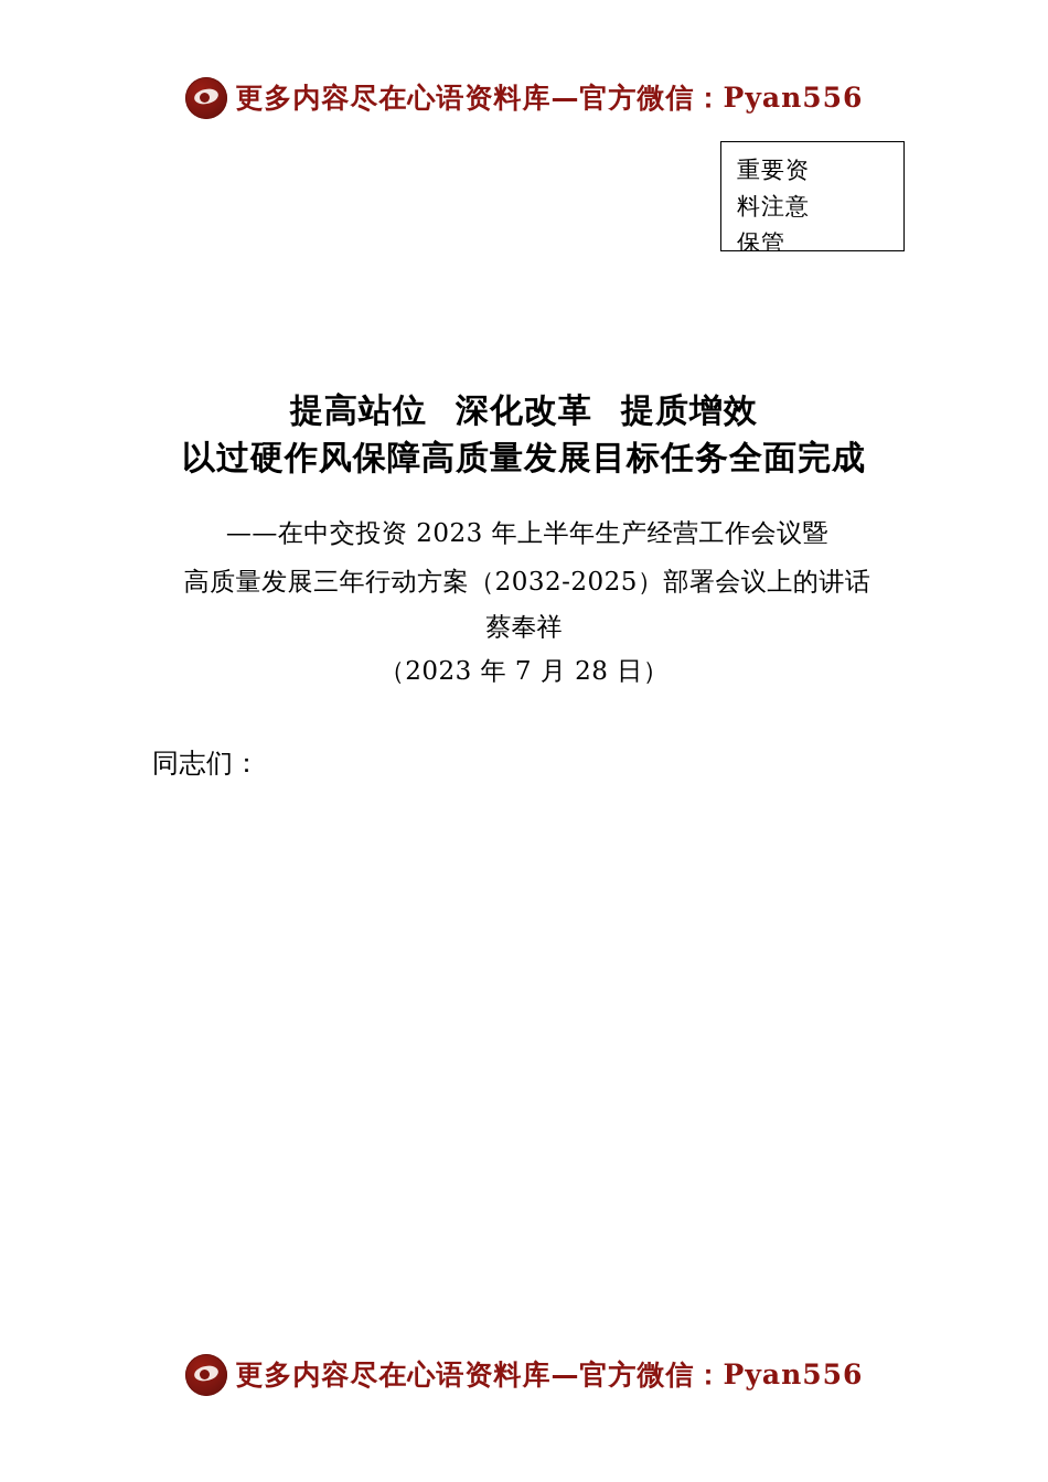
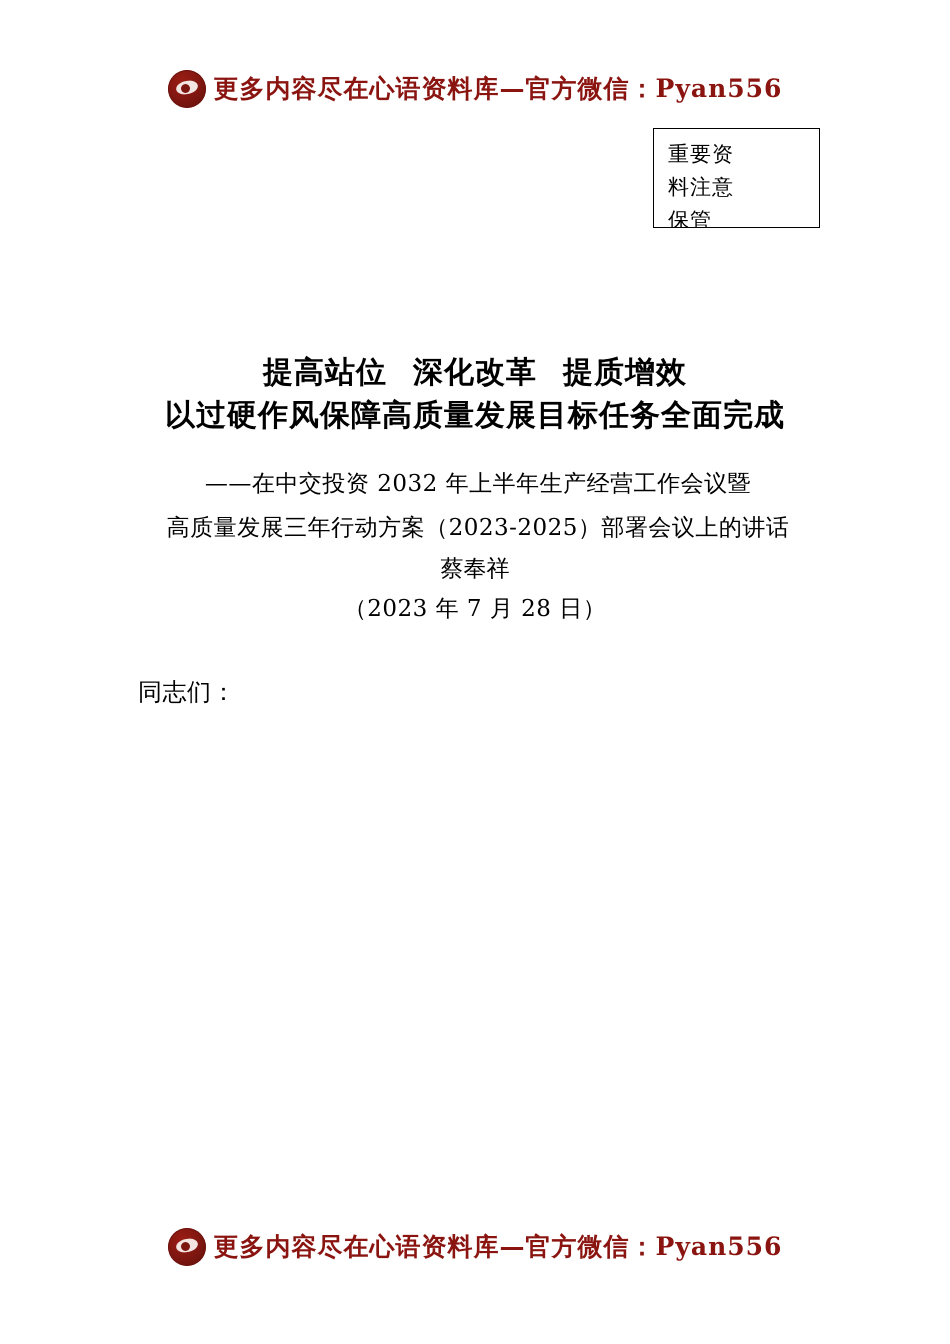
  更多内容尽在心语资料库—官方微信：Pyan556
  重要资
  料注意
  保管
  提高站位 深化改革 提质增效
  以过硬作风保障高质量发展目标任务全面完成
- ——在中交投资 2023 年上半年生产经营工作会议暨
+ ——在中交投资 2032 年上半年生产经营工作会议暨
- 高质量发展三年行动方案（2032-2025）部署会议上的讲话
+ 高质量发展三年行动方案（2023-2025）部署会议上的讲话
  蔡奉祥
  （2023 年 7 月 28 日）
  同志们：
  更多内容尽在心语资料库—官方微信：Pyan556
